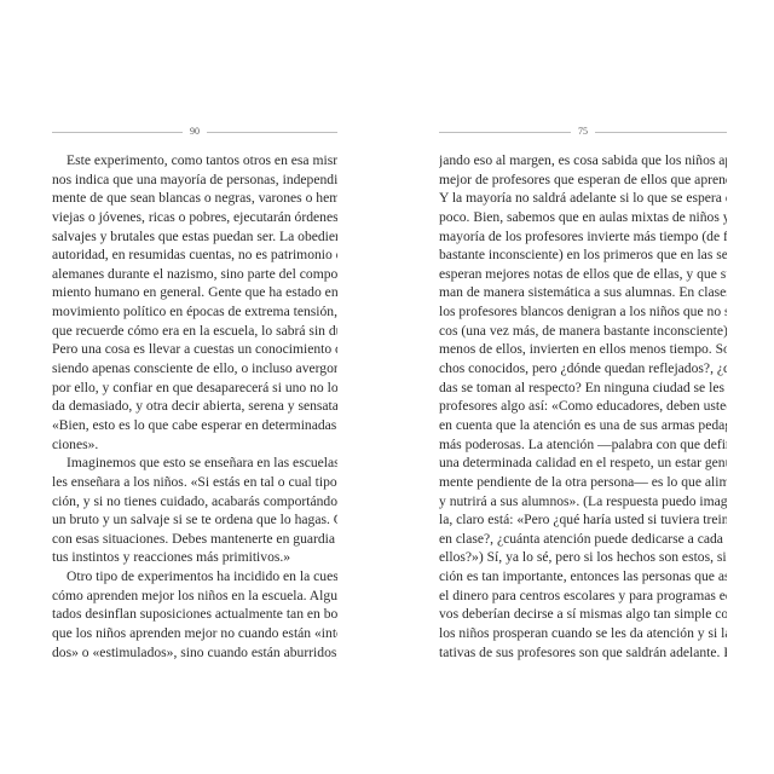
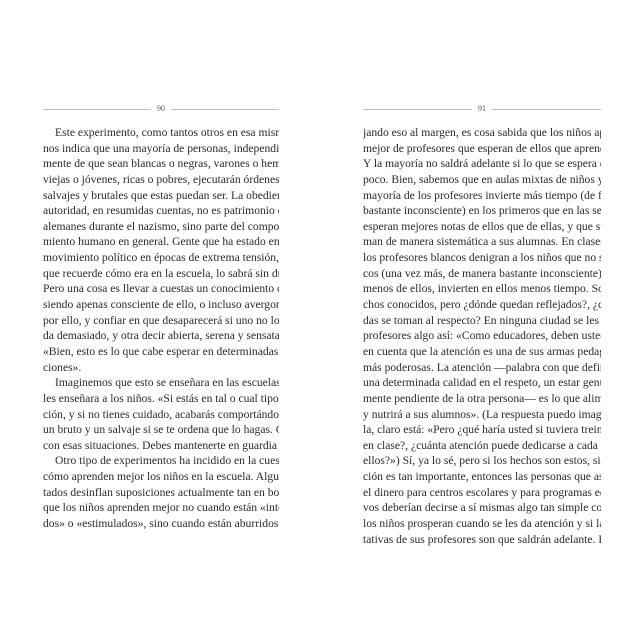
  90
  Este experimento, como tantos otros en esa mis
  nos indica que una mayoría de personas, independi
  mente de que sean blancas o negras, varones o hem
  viejas o jóvenes, ricas o pobres, ejecutarán órdenes
  salvajes y brutales que estas puedan ser. La obedie
  autoridad, en resumidas cuentas, no es patrimonio
  alemanes durante el nazismo, sino parte del compo
  miento humano en general. Gente que ha estado en
  movimiento político en épocas de extrema tensión,
  que recuerde cómo era en la escuela, lo sabrá sin d
  Pero una cosa es llevar a cuestas un conocimiento
  siendo apenas consciente de ello, o incluso avergon
  por ello, y confiar en que desaparecerá si uno no lo
  da demasiado, y otra decir abierta, serena y sensata
  «Bien, esto es lo que cabe esperar en determinadas
  ciones».
  Imaginemos que esto se enseñara en las escuelas
  les enseñara a los niños. «Si estás en tal o cual tipo
  ción, y si no tienes cuidado, acabarás comportándo
  un bruto y un salvaje si se te ordena que lo hagas.
  con esas situaciones. Debes mantenerte en guardia
- tus instintos y reacciones más primitivos.»
  Otro tipo de experimentos ha incidido en la cues
  cómo aprenden mejor los niños en la escuela. Algu
  tados desinflan suposiciones actualmente tan en bo
  que los niños aprenden mejor no cuando están «int
  dos» o «estimulados», sino cuando están aburridos
- 75
+ 91
  jando eso al margen, es cosa sabida que los niños a
  mejor de profesores que esperan de ellos que apren
  Y la mayoría no saldrá adelante si lo que se espera
  poco. Bien, sabemos que en aulas mixtas de niños y
  mayoría de los profesores invierte más tiempo (de f
  bastante inconsciente) en los primeros que en las se
  esperan mejores notas de ellos que de ellas, y que s
  man de manera sistemática a sus alumnas. En clase
  los profesores blancos denigran a los niños que no
  cos (una vez más, de manera bastante inconsciente)
  menos de ellos, invierten en ellos menos tiempo. So
  chos conocidos, pero ¿dónde quedan reflejados?, ¿q
  das se toman al respecto? En ninguna ciudad se les
  profesores algo así: «Como educadores, deben uste
  en cuenta que la atención es una de sus armas peda
  más poderosas. La atención —palabra con que defi
  una determinada calidad en el respeto, un estar gen
  mente pendiente de la otra persona— es lo que alim
  y nutrirá a sus alumnos». (La respuesta puedo imag
  la, claro está: «Pero ¿qué haría usted si tuviera trein
  en clase?, ¿cuánta atención puede dedicarse a cada
  ellos?») Sí, ya lo sé, pero si los hechos son estos, si
  ción es tan importante, entonces las personas que a
  el dinero para centros escolares y para programas e
  vos deberían decirse a sí mismas algo tan simple co
  los niños prosperan cuando se les da atención y si l
  tativas de sus profesores son que saldrán adelante.
